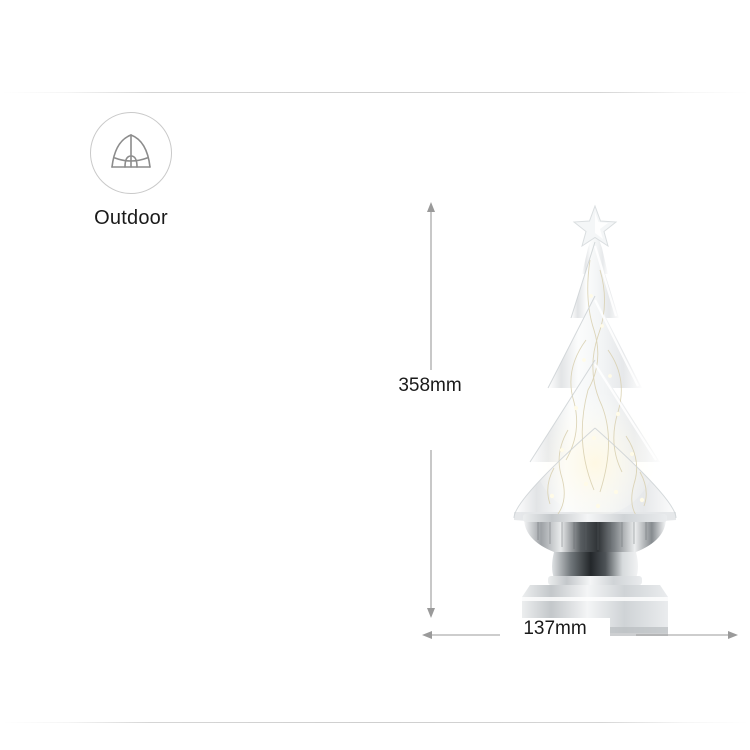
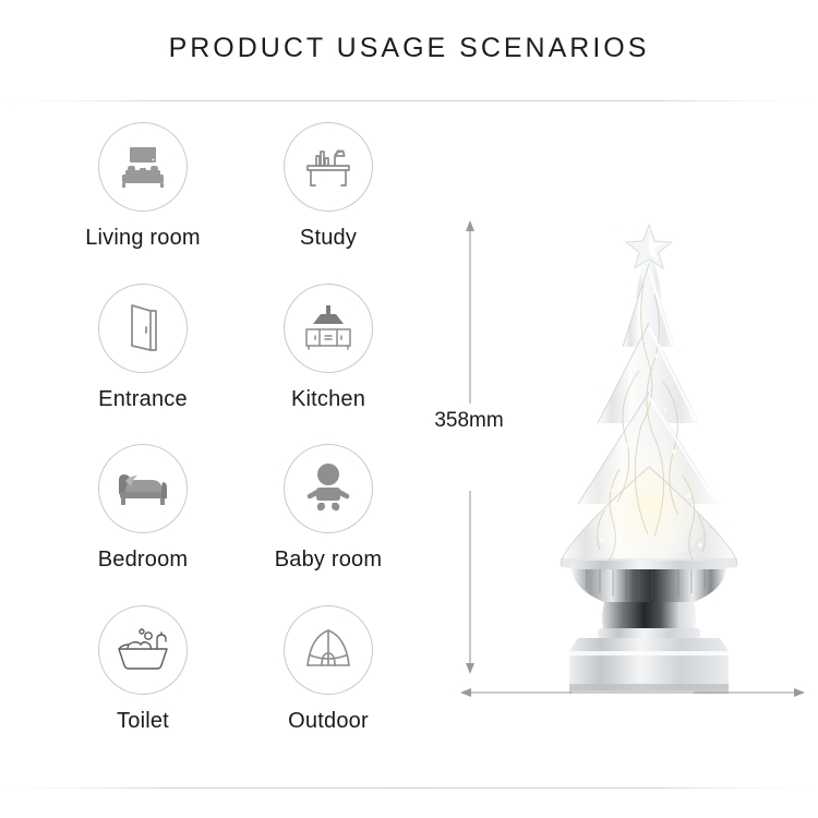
+ PRODUCT USAGE SCENARIOS
+ Living room
+ Study
+ Entrance
+ Kitchen
+ Bedroom
+ Baby room
+ Toilet
  Outdoor
  358mm
- 137mm
